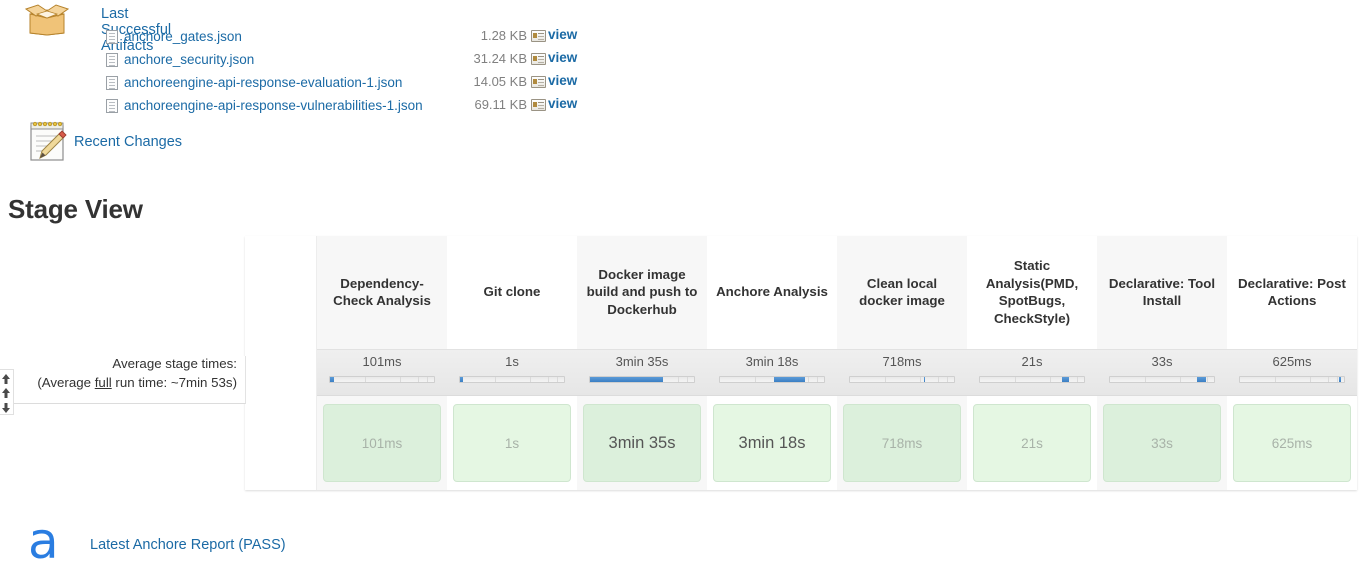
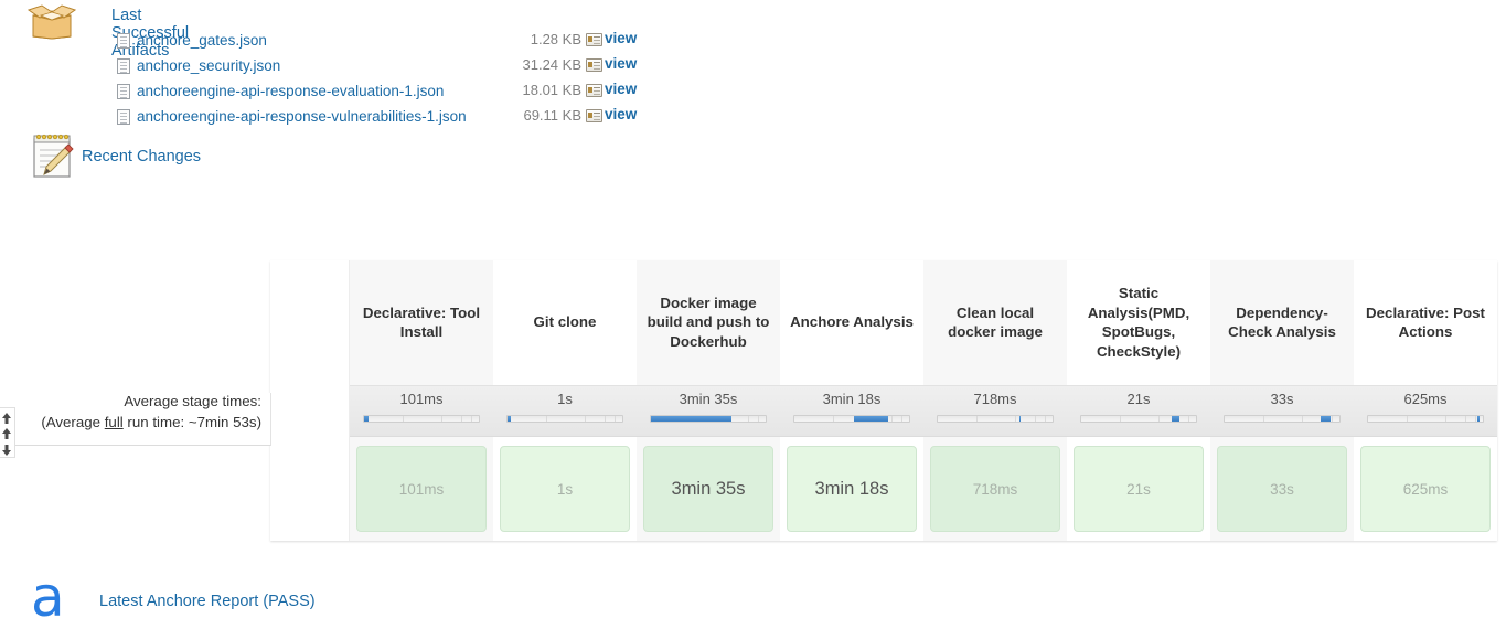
  Last ccessful Artifacts
  anchore_gates.json
  anchore_security.json
  anchoreengine-api-response-evaluation-1.json
  anchoreengine-api-response-vulnerabilities-1.json
  1.28 KB
  31.24 KB
- 14.05 KB
+ 18.01 KB
  69.11 KB
  view
  view
  view
  view
  Recent Changes
- Stage View
- Dependency-Check Analysis
+ Declarative: Tool Install
  101ms
  101ms
  Git clone
  1s
  1s
  Docker image build and push to Dockerhub
  3min 35s
  3min 35s
  Anchore Analysis
  3min 18s
  3min 18s
  Clean local docker image
  718ms
  718ms
  Static Analysis(PMD, SpotBugs, CheckStyle)
  21s
  21s
- Declarative: Tool Install
+ Dependency-Check Analysis
  33s
  33s
  Declarative: Post Actions
  625ms
  625ms
  Average stage times:
  (Average full run time: ~7min 53s)
  a
  Latest Anchore Report (PASS)
